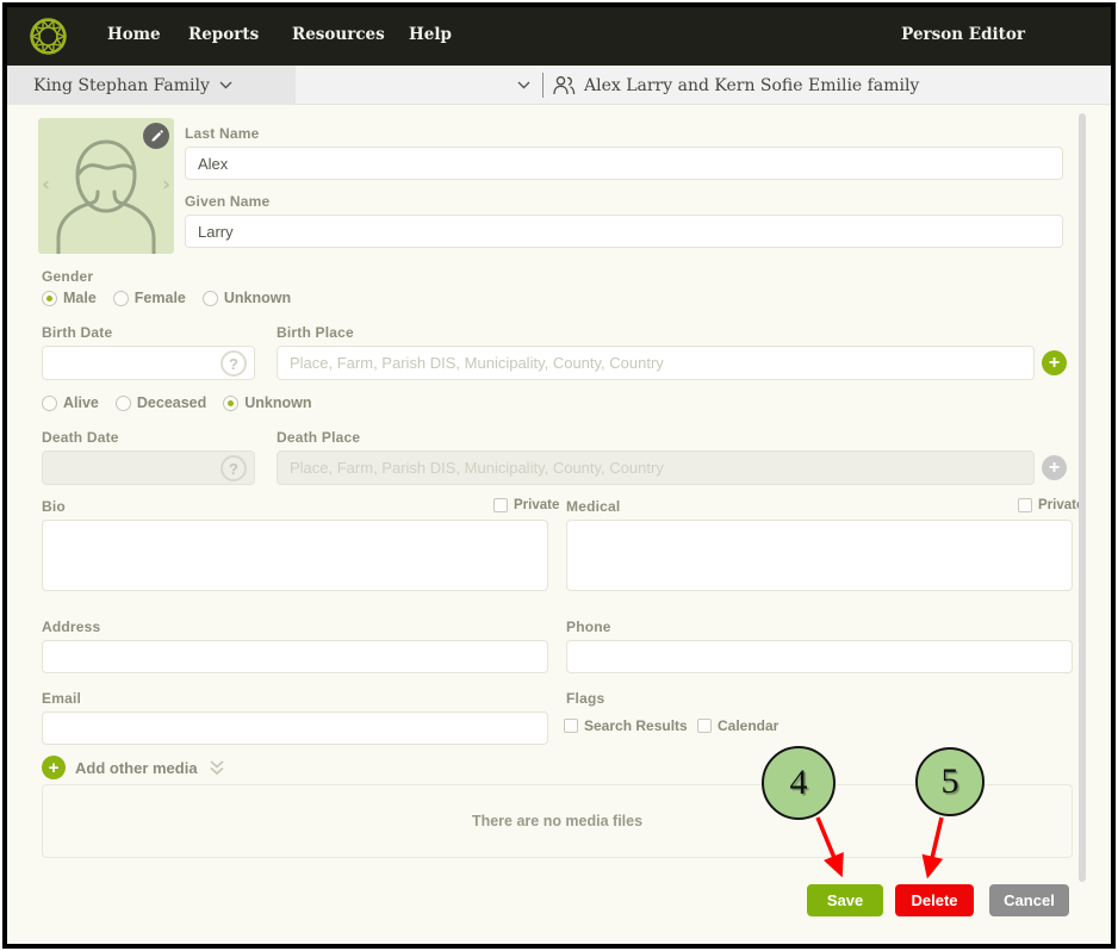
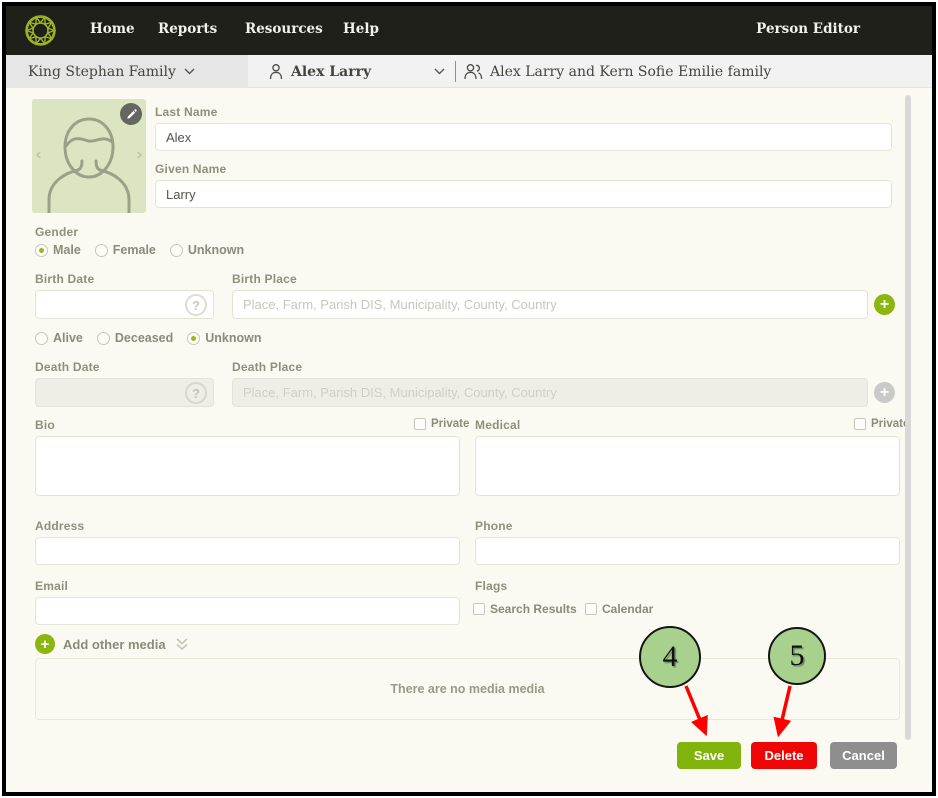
  Home
  Reports
  Resources
  Help
  Person Editor
  King Stephan Family
+ Alex Larry
  Alex Larry and Kern Sofie Emilie family
  ‹
  ›
  Last Name
  Alex
  Given Name
  Larry
  Gender
  Male
  Female
  Unknown
  Birth Date
  ?
  Birth Place
  Place, Farm, Parish DIS, Municipality, County, Country
  +
  Alive
  Deceased
  Unknown
  Death Date
  ?
  Death Place
  Place, Farm, Parish DIS, Municipality, County, Country
  +
  Bio
  Private
  Medical
  Privat
  Address
  Phone
  Email
  Flags
  Search Results
  Calendar
  +
  Add other media
- There are no media files
+ There are no media media
  Save
  Delete
  Cancel
  4
  5
